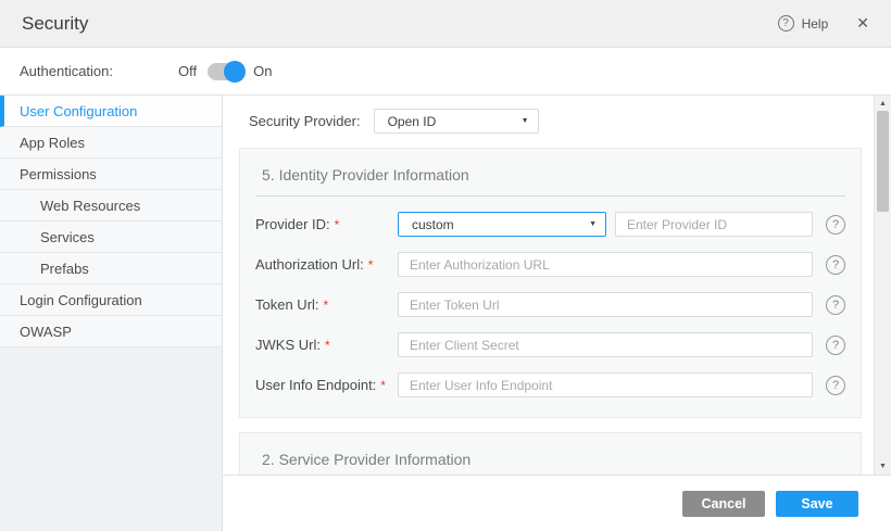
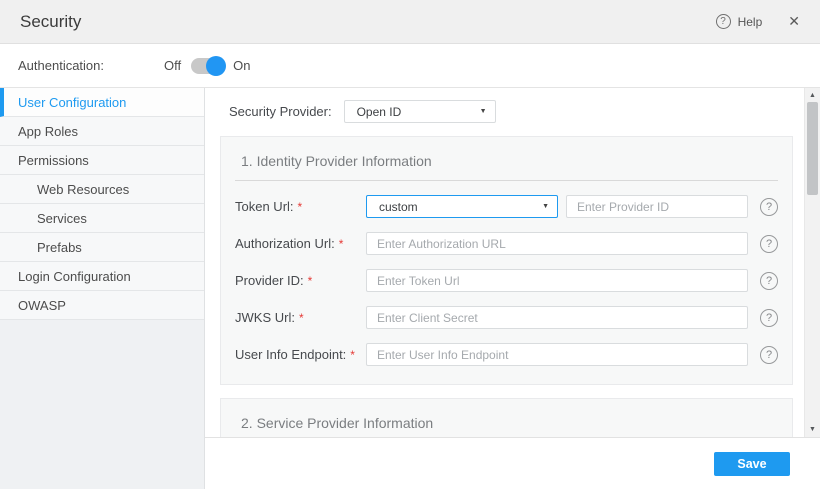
  Security
  ?
  Help
  ✕
  Authentication:
  Off
  On
  User Configuration
  App Roles
  Permissions
  Web Resources
  Services
  Prefabs
  Login Configuration
  OWASP
  Security Provider:
  Open ID
- 5. Identity Provider Information
+ 1. Identity Provider Information
- Provider ID: *
+ Token Url: *
  custom
  Enter Provider ID
  ?
  Authorization Url: *
  Enter Authorization URL
  ?
- Token Url: *
+ Provider ID: *
  Enter Token Url
  ?
  JWKS Url: *
  Enter Client Secret
  ?
  User Info Endpoint: *
  Enter User Info Endpoint
  ?
  2. Service Provider Information
- Cancel
  Save
